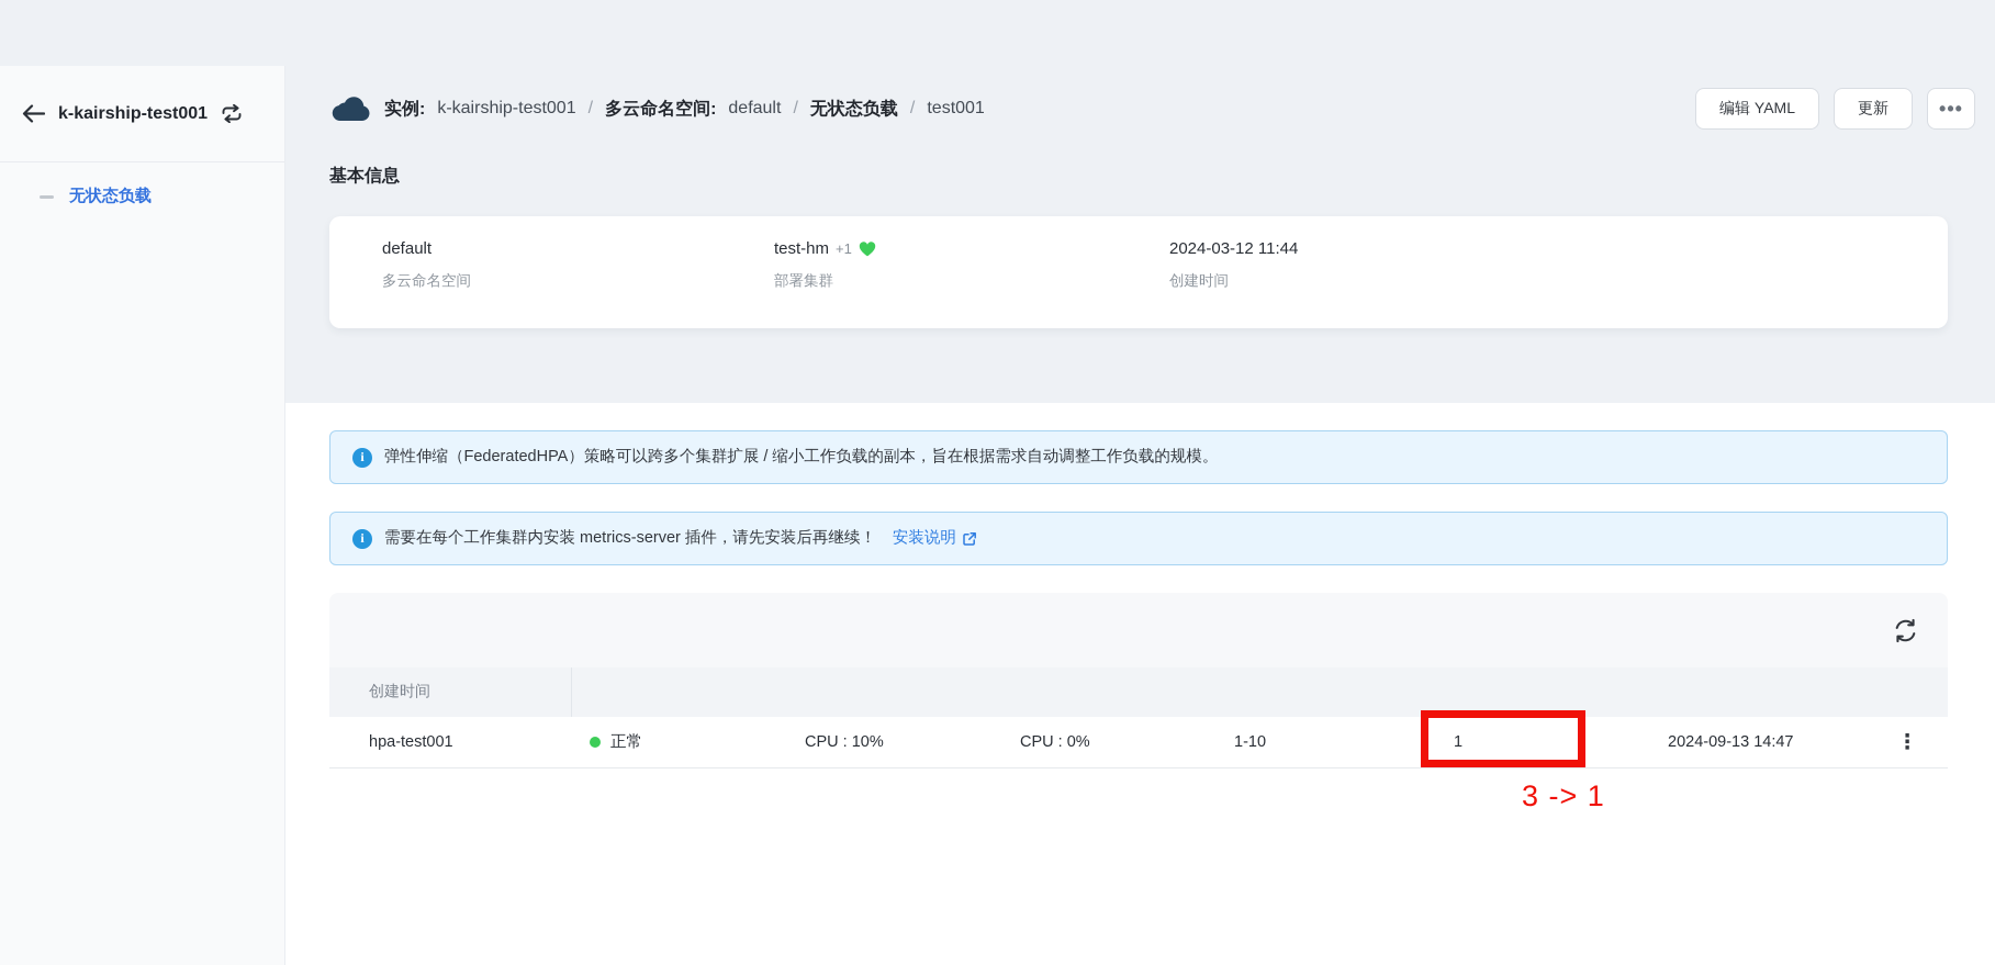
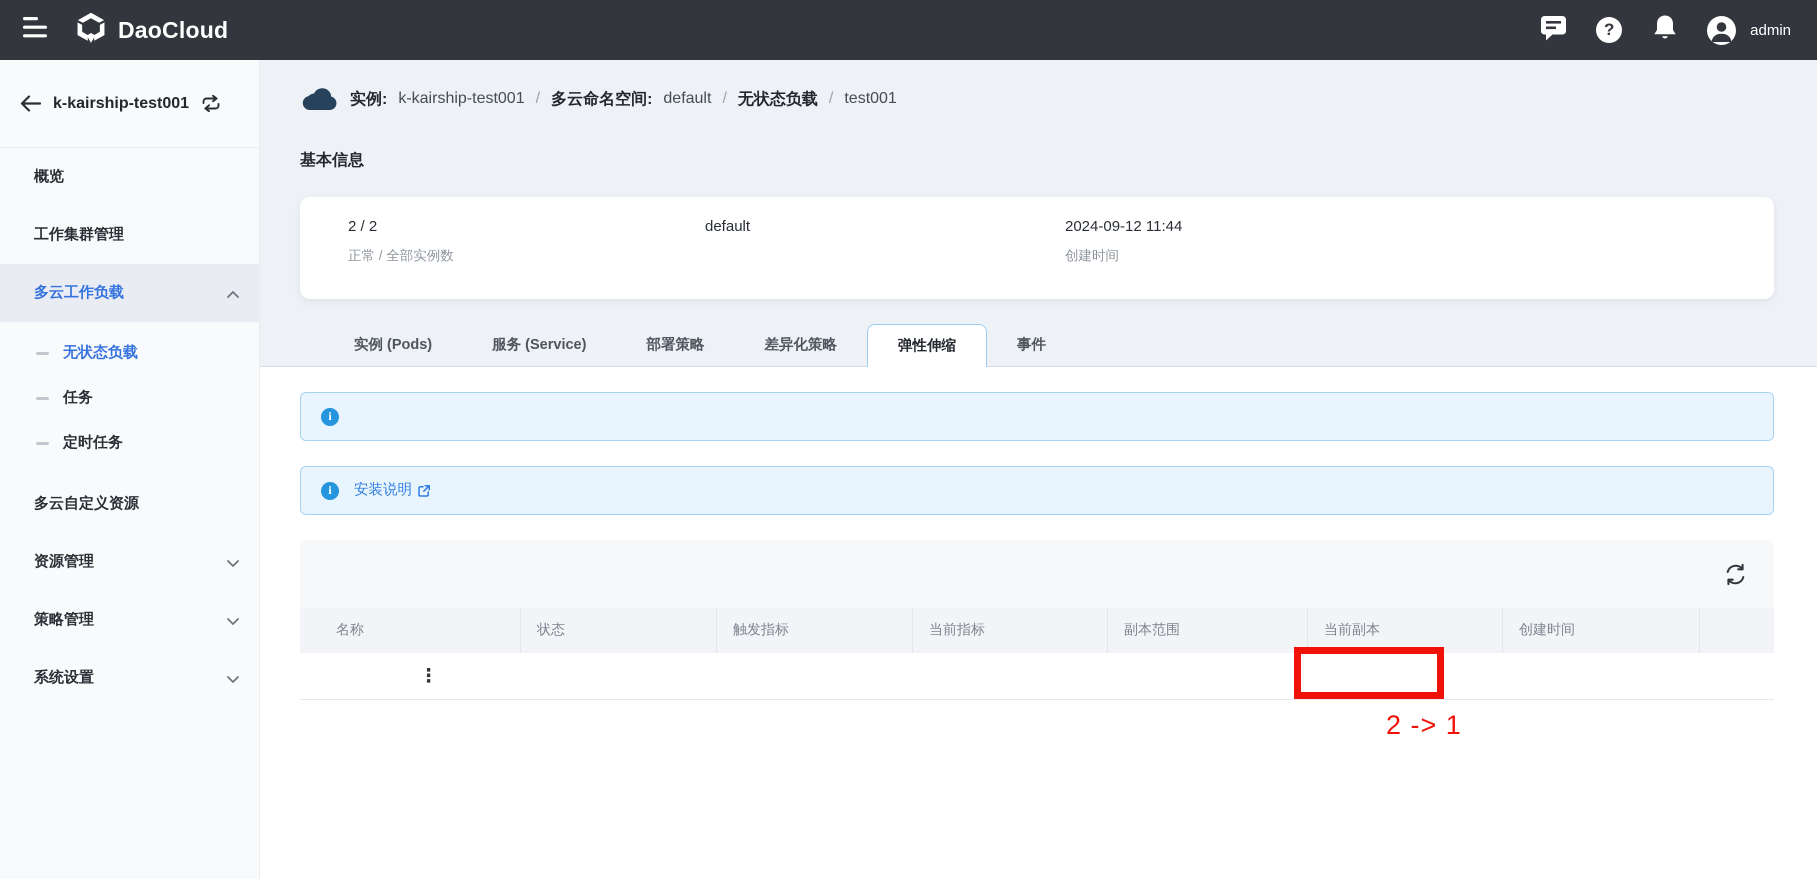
+ DaoCloud
+ ?
+ admin
  k-kairship-test001
+ 概览
+ 工作集群管理
+ 多云工作负载
  无状态负载
+ 任务
+ 定时任务
+ 多云自定义资源
+ 资源管理
+ 策略管理
+ 系统设置
  实例:
  k-kairship-test001
  /
  多云命名空间:
  default
  /
  无状态负载
  /
  test001
- 编辑 YAML
- 更新
- •••
  基本信息
+ 2 / 2
+ 正常 / 全部实例数
  default
- 多云命名空间
- test-hm
- +1
- 部署集群
- 2024-03-12 11:44
+ 2024-09-12 11:44
  创建时间
+ 实例 (Pods)
+ 服务 (Service)
+ 部署策略
+ 差异化策略
+ 弹性伸缩
+ 事件
  i
- 弹性伸缩（FederatedHPA）策略可以跨多个集群扩展 / 缩小工作负载的副本，旨在根据需求自动调整工作负载的规模。
  i
- 需要在每个工作集群内安装 metrics-server 插件，请先安装后再继续！
  安装说明
+ 名称
+ 状态
+ 触发指标
+ 当前指标
+ 副本范围
+ 当前副本
  创建时间
- hpa-test001
- 正常
- CPU : 10%
- CPU : 0%
- 1-10
- 1
- 2024-09-13 14:47
  ⋮
- 3 -> 1
+ 2 -> 1
